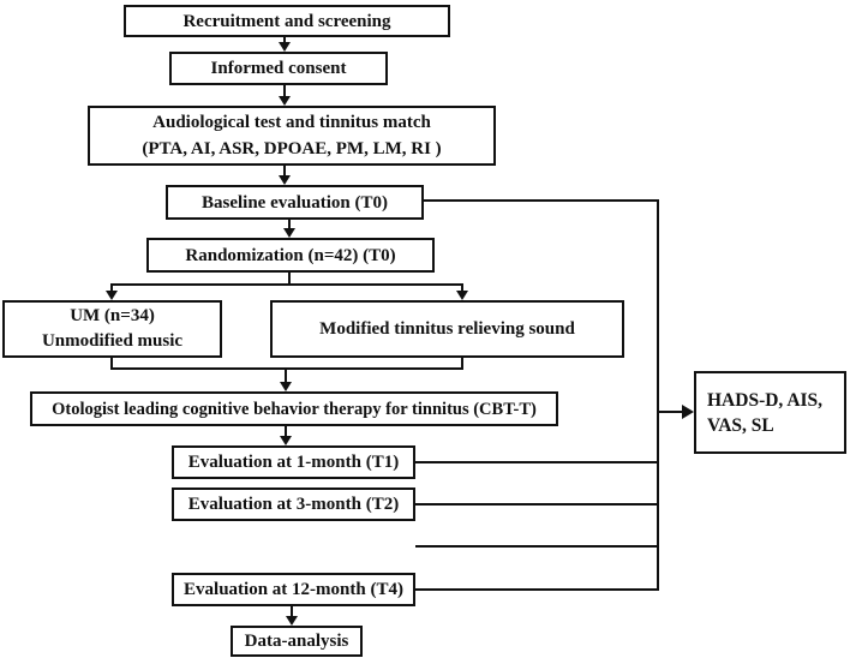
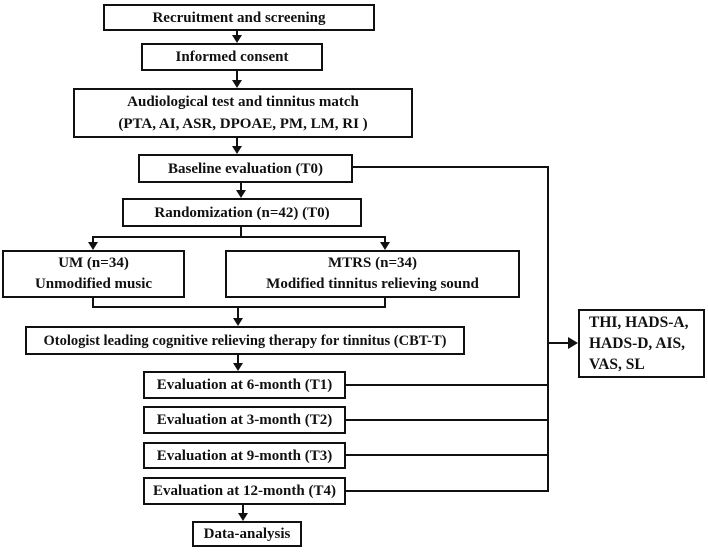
  Recruitment and screening
  Informed consent
  Audiological test and tinnitus match
  (PTA, AI, ASR, DPOAE, PM, LM, RI )
  Baseline evaluation (T0)
  Randomization (n=42) (T0)
  UM (n=34)
  Unmodified music
+ MTRS (n=34)
  Modified tinnitus relieving sound
- Otologist leading cognitive behavior therapy for tinnitus (CBT-T)
+ Otologist leading cognitive relieving therapy for tinnitus (CBT-T)
- Evaluation at 1-month (T1)
+ Evaluation at 6-month (T1)
  Evaluation at 3-month (T2)
+ Evaluation at 9-month (T3)
  Evaluation at 12-month (T4)
  Data-analysis
+ THI, HADS-A,
  HADS-D, AIS,
  VAS, SL
